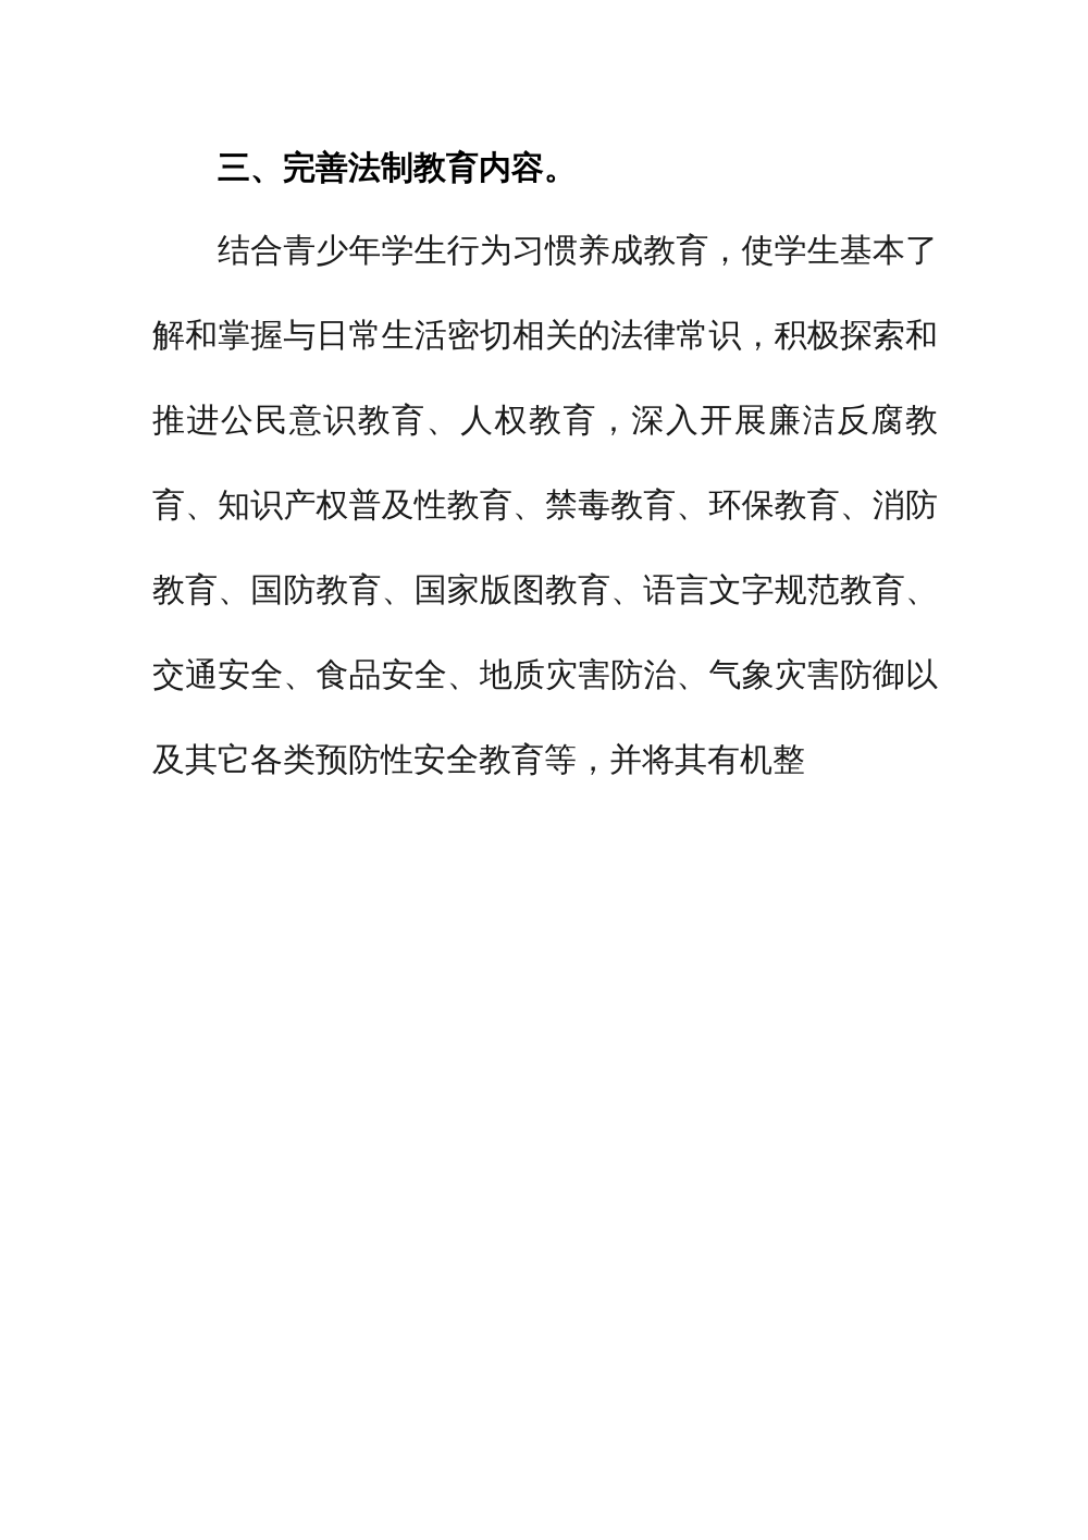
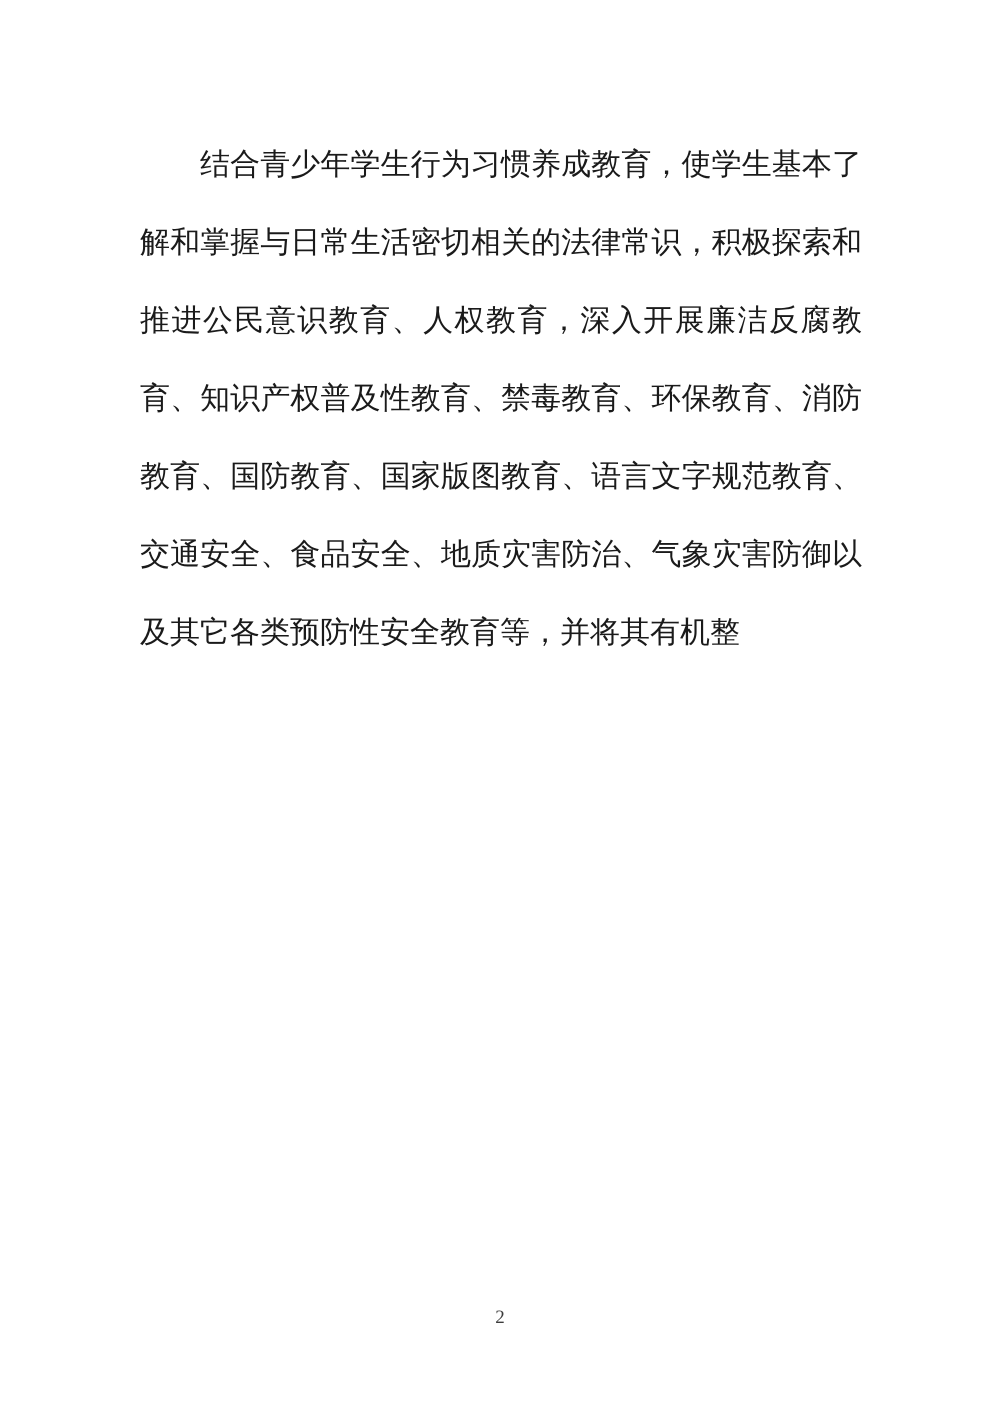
- 三、完善法制教育内容。
  结合青少年学生行为习惯养成教育，使学生基本了解和掌握与日常生活密切相关的法律常识，积极探索和推进公民意识教育、人权教育，深入开展廉洁反腐教育、知识产权普及性教育、禁毒教育、环保教育、消防教育、国防教育、国家版图教育、语言文字规范教育、交通安全、食品安全、地质灾害防治、气象灾害防御以及其它各类预防性安全教育等，并将其有机整
+ 2
